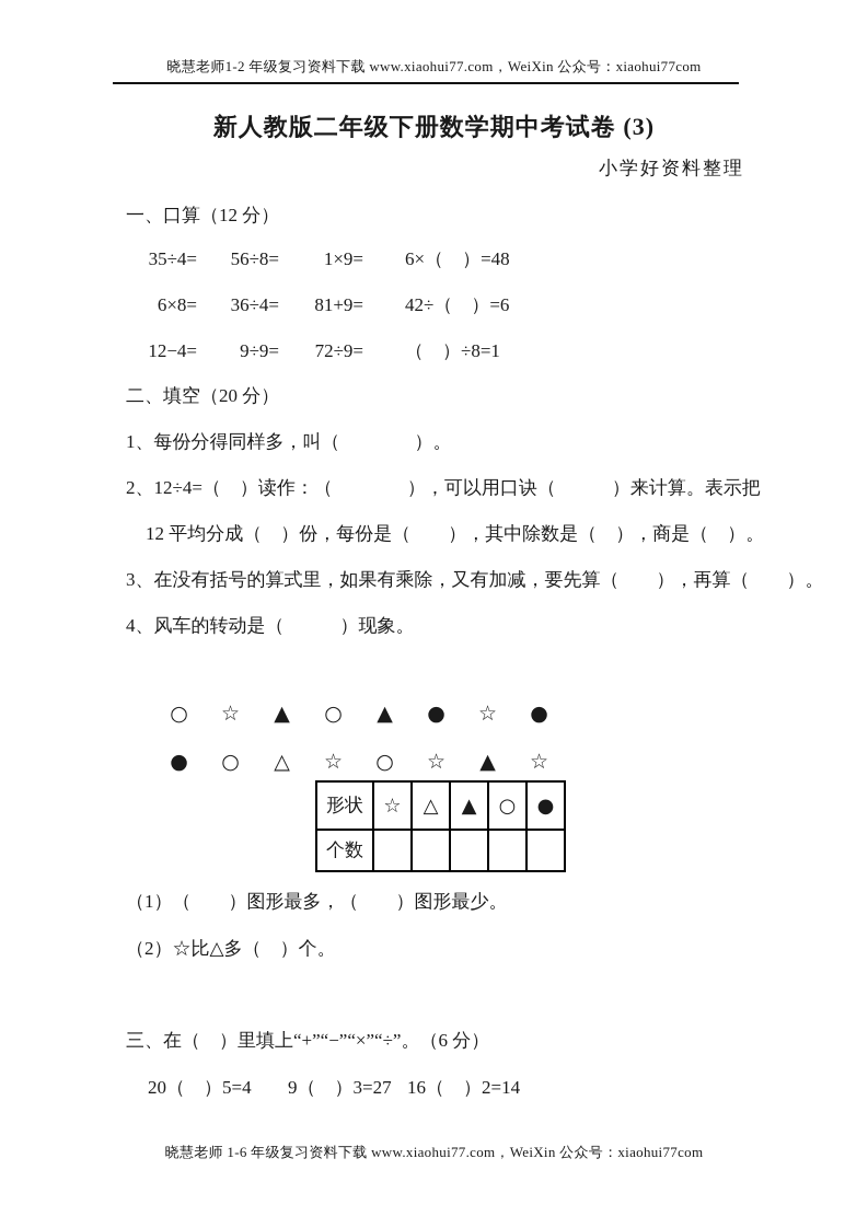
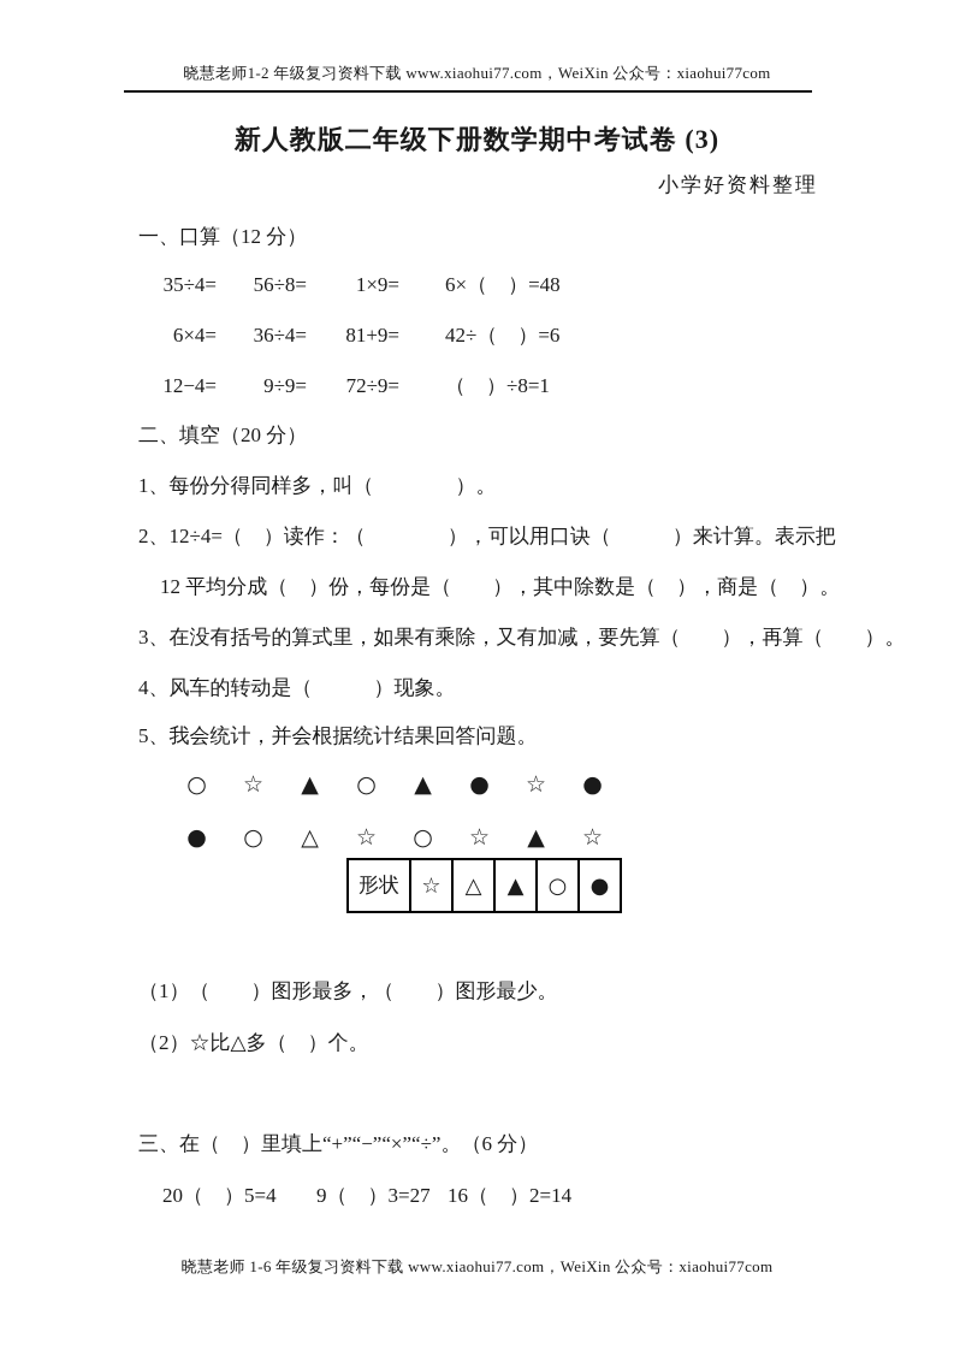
  晓慧老师1-2 年级复习资料下载 www.xiaohui77.com，WeiXin 公众号：xiaohui77com
  新人教版二年级下册数学期中考试卷 (3)
  小学好资料整理
  一、口算（12 分）
  35÷4=
  56÷8=
  1×9=
  6×（ ）=48
- 6×8=
+ 6×4=
  36÷4=
  81+9=
  42÷（ ）=6
  12−4=
  9÷9=
  72÷9=
  （ ）÷8=1
  二、填空（20 分）
  1、每份分得同样多，叫（ ）。
  2、12÷4=（ ）读作：（ ），可以用口诀（ ）来计算。表示把
  12 平均分成（ ）份，每份是（ ），其中除数是（ ），商是（ ）。
  3、在没有括号的算式里，如果有乘除，又有加减，要先算（ ），再算（ ）。
  4、风车的转动是（ ）现象。
+ 5、我会统计，并会根据统计结果回答问题。
  ○
  ☆
  ▲
  ○
  ▲
  ●
  ☆
  ●
  ●
  ○
  △
  ☆
  ○
  ☆
  ▲
  ☆
  形状	☆	△	▲	○	●
- 个数
  （1）（ ）图形最多，（ ）图形最少。
  （2）☆比△多（ ）个。
  三、在（ ）里填上“+”“−”“×”“÷”。（6 分）
  20（ ）5=4
  9（ ）3=27
  16（ ）2=14
  晓慧老师 1-6 年级复习资料下载 www.xiaohui77.com，WeiXin 公众号：xiaohui77com
